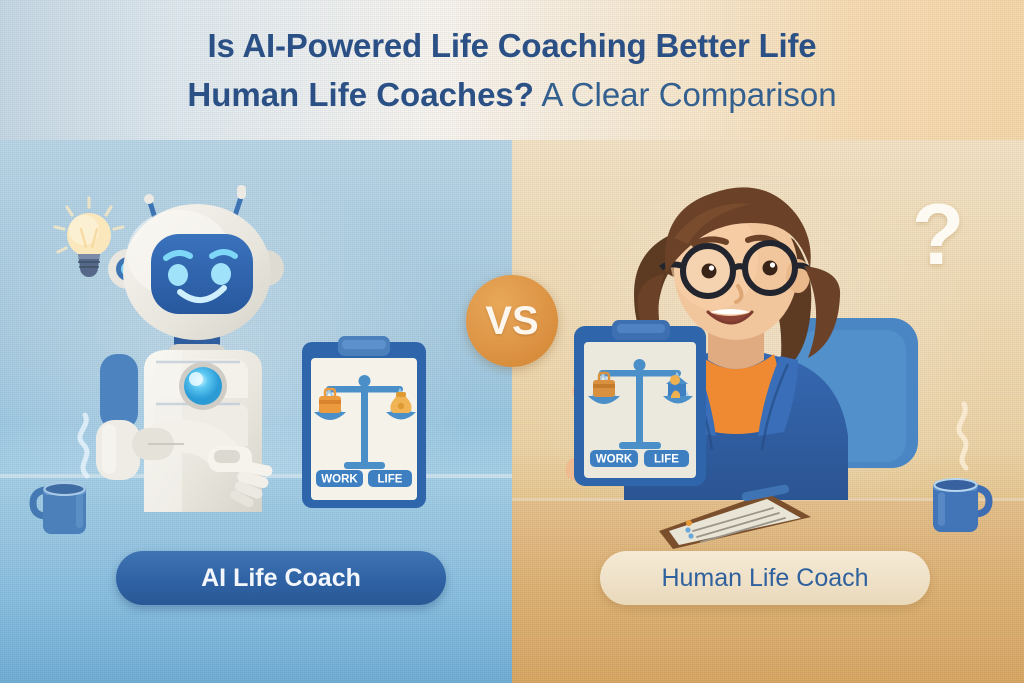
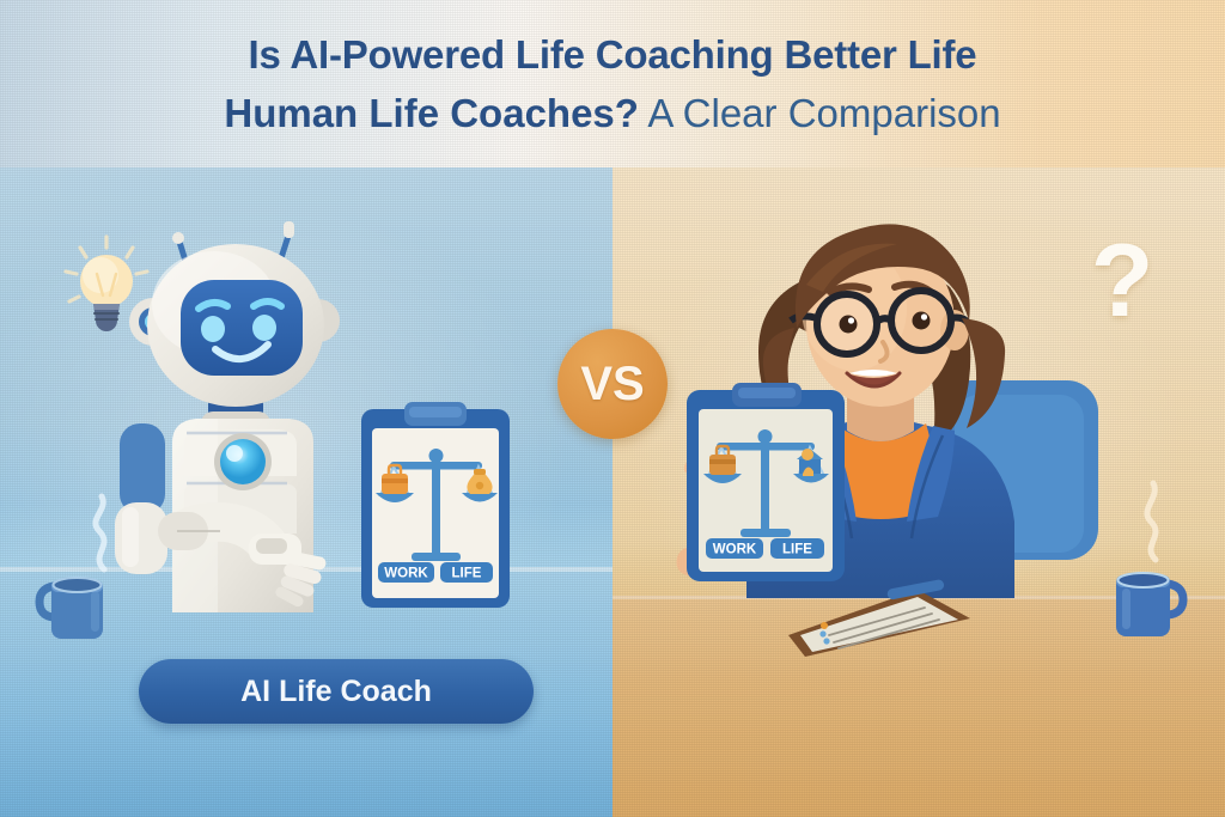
  Is AI-Powered Life Coaching Better Life
  Human Life Coaches? A Clear Comparison
  ?
  WORK
  LIFE
  WORK
  LIFE
  VS
  AI Life Coach
- Human Life Coach
